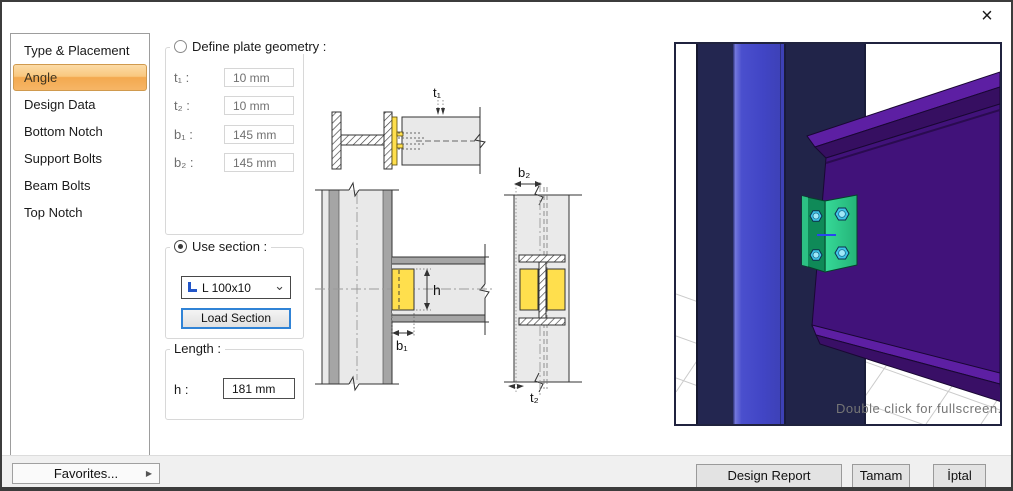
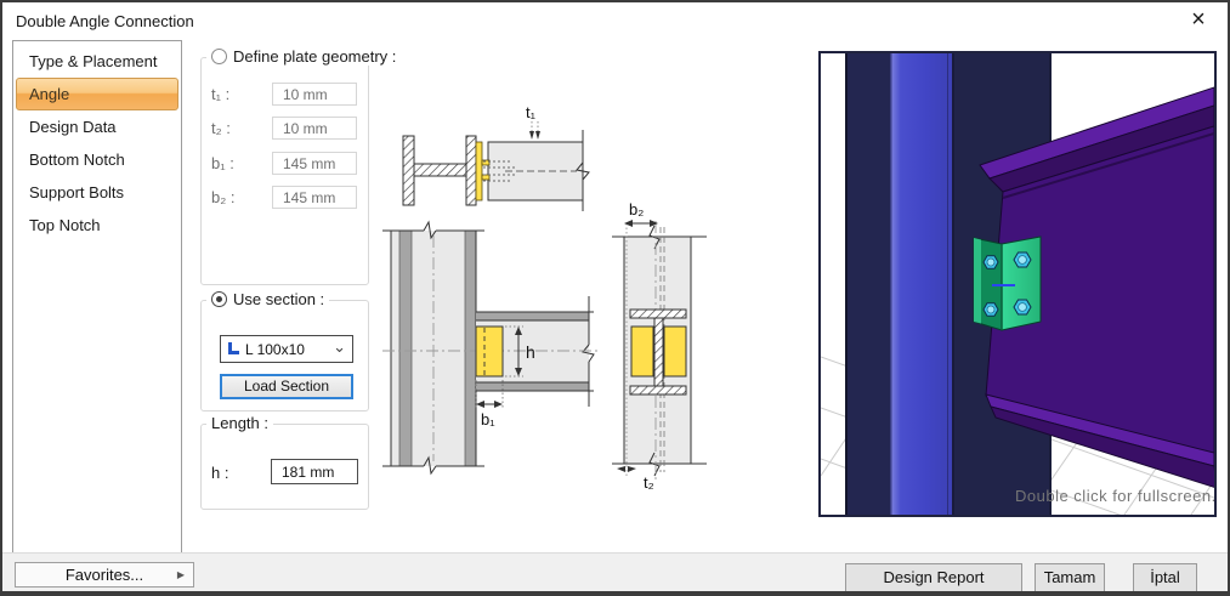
+ Double Angle Connection
  ×
  Type & Placement
  Angle
  Design Data
  Bottom Notch
  Support Bolts
- Beam Bolts
  Top Notch
  Define plate geometry :
  t₁ :
  10 mm
  t₂ :
  10 mm
  b₁ :
  145 mm
  b₂ :
  145 mm
  Use section :
  L 100x10
  ⌄
  Load Section
  Length :
  h :
  181 mm
  t₁
  h
  b₁
  b₂
  t₂
  Double click for fullscreen.
  Favorites...
  ▶
  Design Report
  Tamam
  İptal
